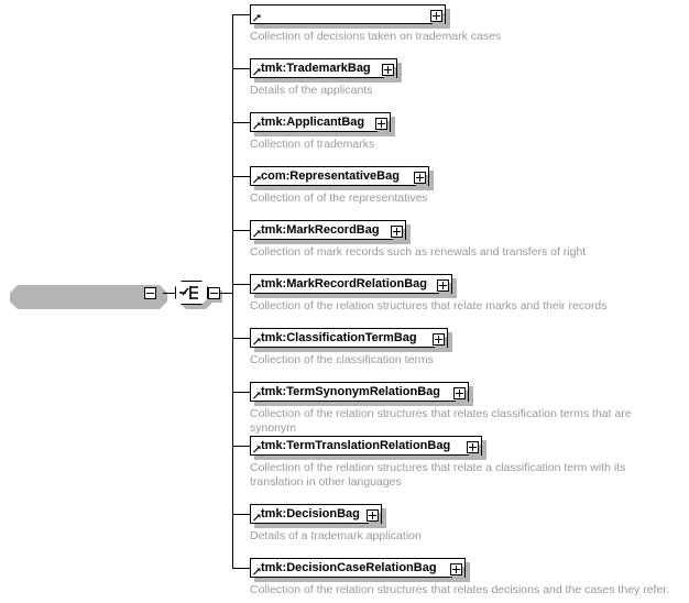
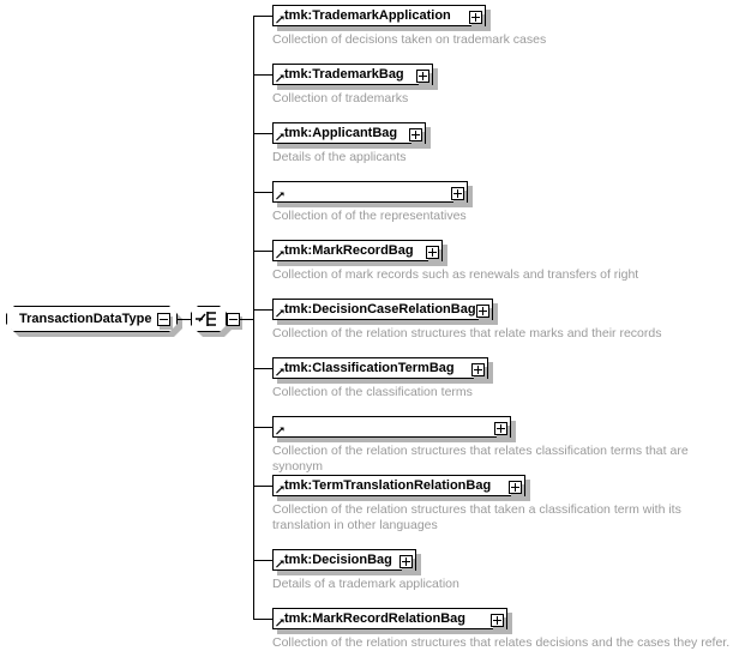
+ TransactionDataType
+ tmk:TrademarkApplication
  Collection of decisions taken on trademark cases
  tmk:TrademarkBag
- Details of the applicants
+ Collection of trademarks
  tmk:ApplicantBag
- Collection of trademarks
+ Details of the applicants
- com:RepresentativeBag
  Collection of of the representatives
  tmk:MarkRecordBag
  Collection of mark records such as renewals and transfers of right
- tmk:MarkRecordRelationBag
+ tmk:DecisionCaseRelationBag
  Collection of the relation structures that relate marks and their records
  tmk:ClassificationTermBag
  Collection of the classification terms
- tmk:TermSynonymRelationBag
  Collection of the relation structures that relates classification terms that are synonym
  tmk:TermTranslationRelationBag
- Collection of the relation structures that relate a classification term with its translation in other languages
+ Collection of the relation structures that taken a classification term with its translation in other languages
  tmk:DecisionBag
  Details of a trademark application
- tmk:DecisionCaseRelationBag
+ tmk:MarkRecordRelationBag
  Collection of the relation structures that relates decisions and the cases they refer.
